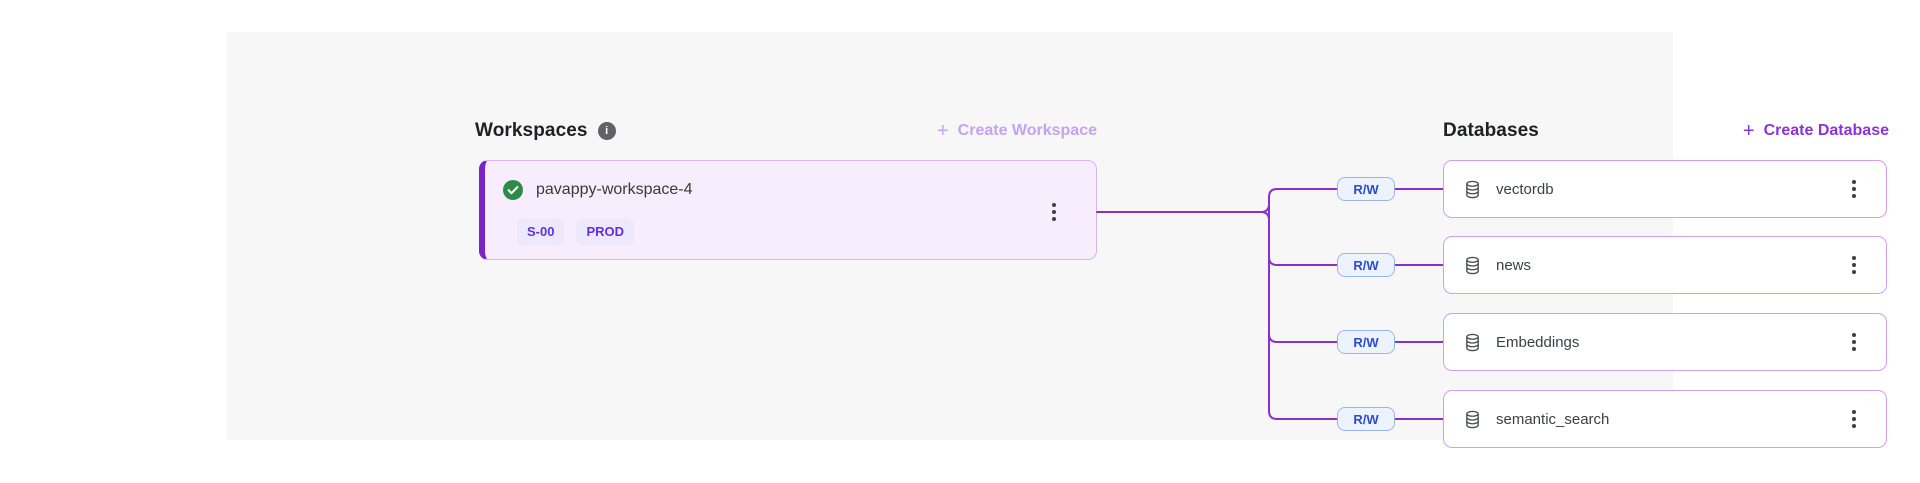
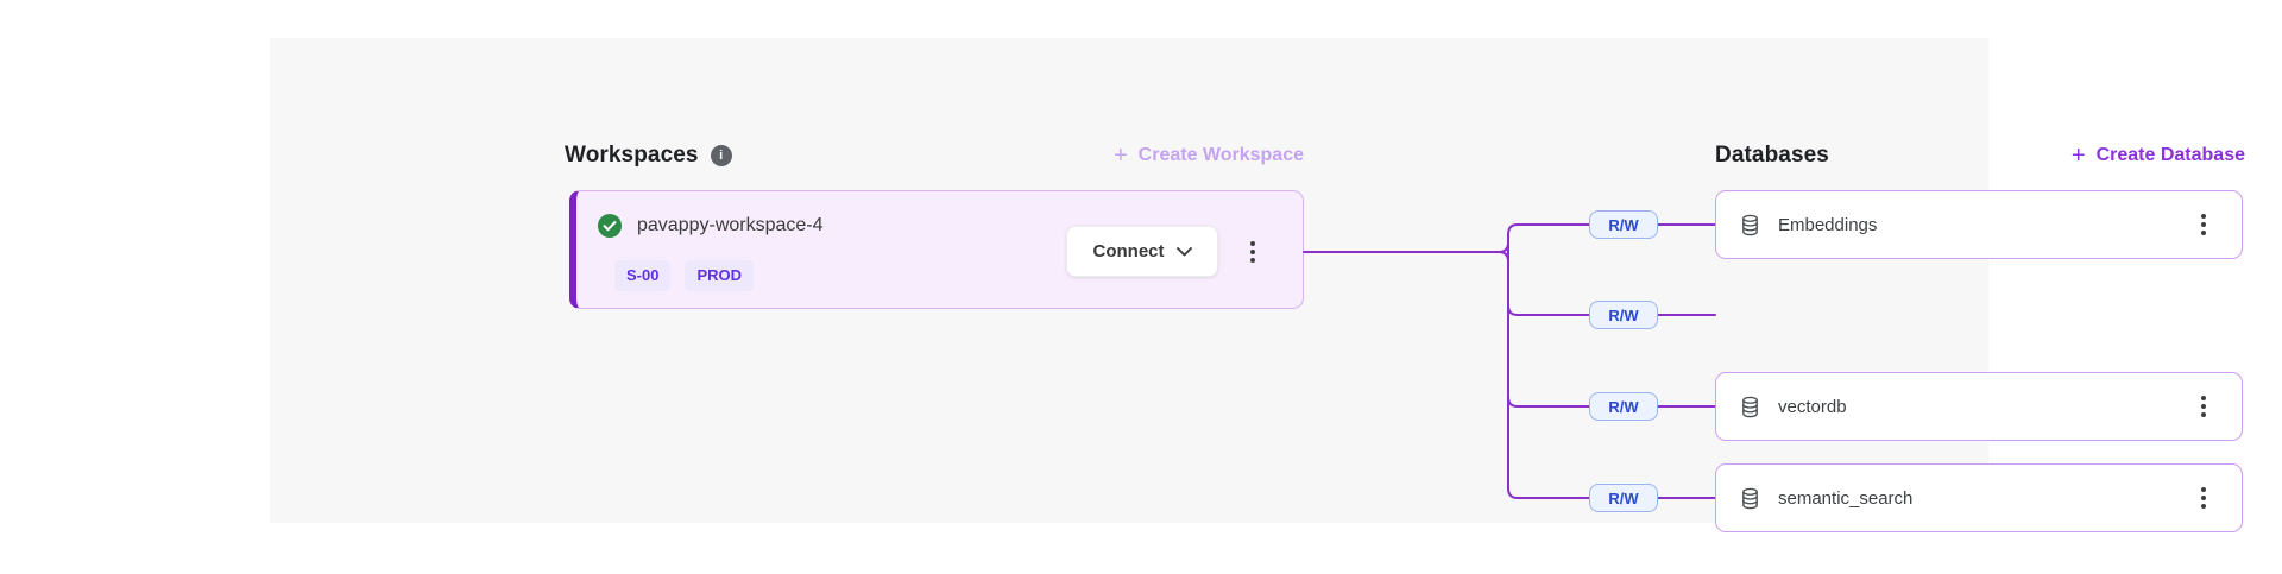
  Workspaces
  i
  +
  Create Workspace
  pavappy-workspace-4
  S-00
  PROD
+ Connect
  R/W
  R/W
  R/W
  R/W
  Databases
  +
  Create Database
- vectordb
+ Embeddings
- news
- Embeddings
+ vectordb
  semantic_search
